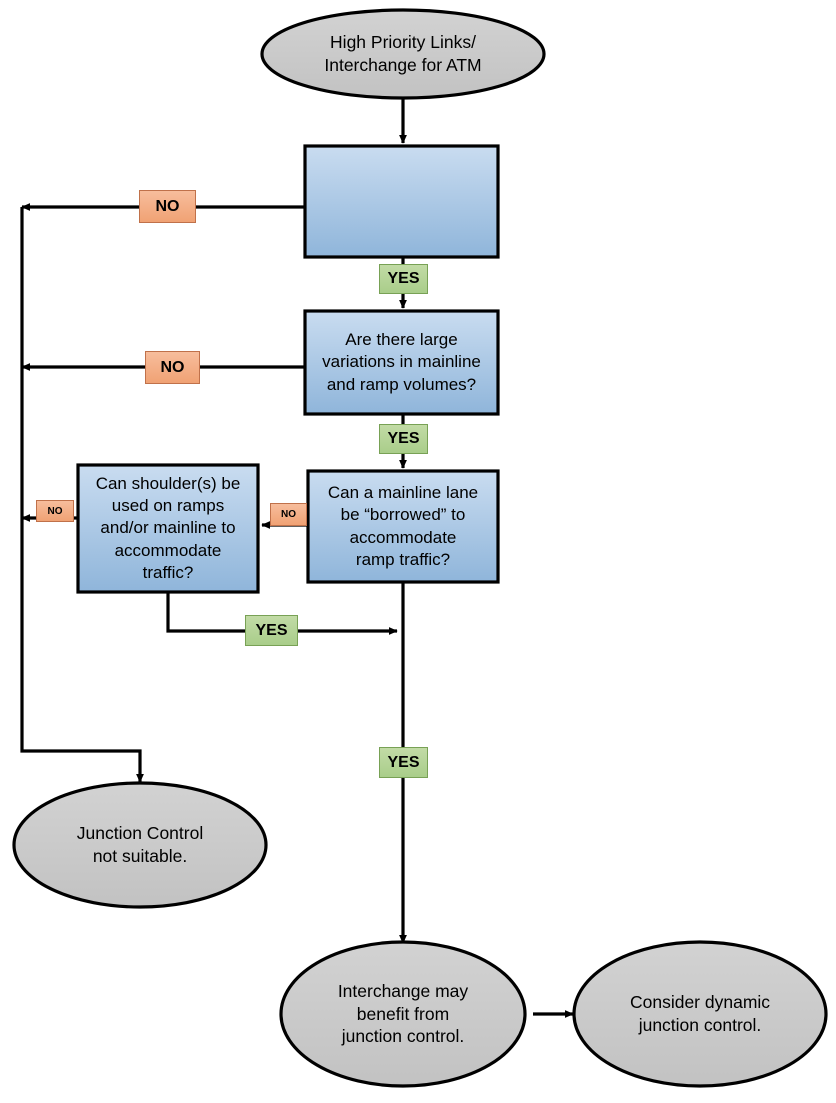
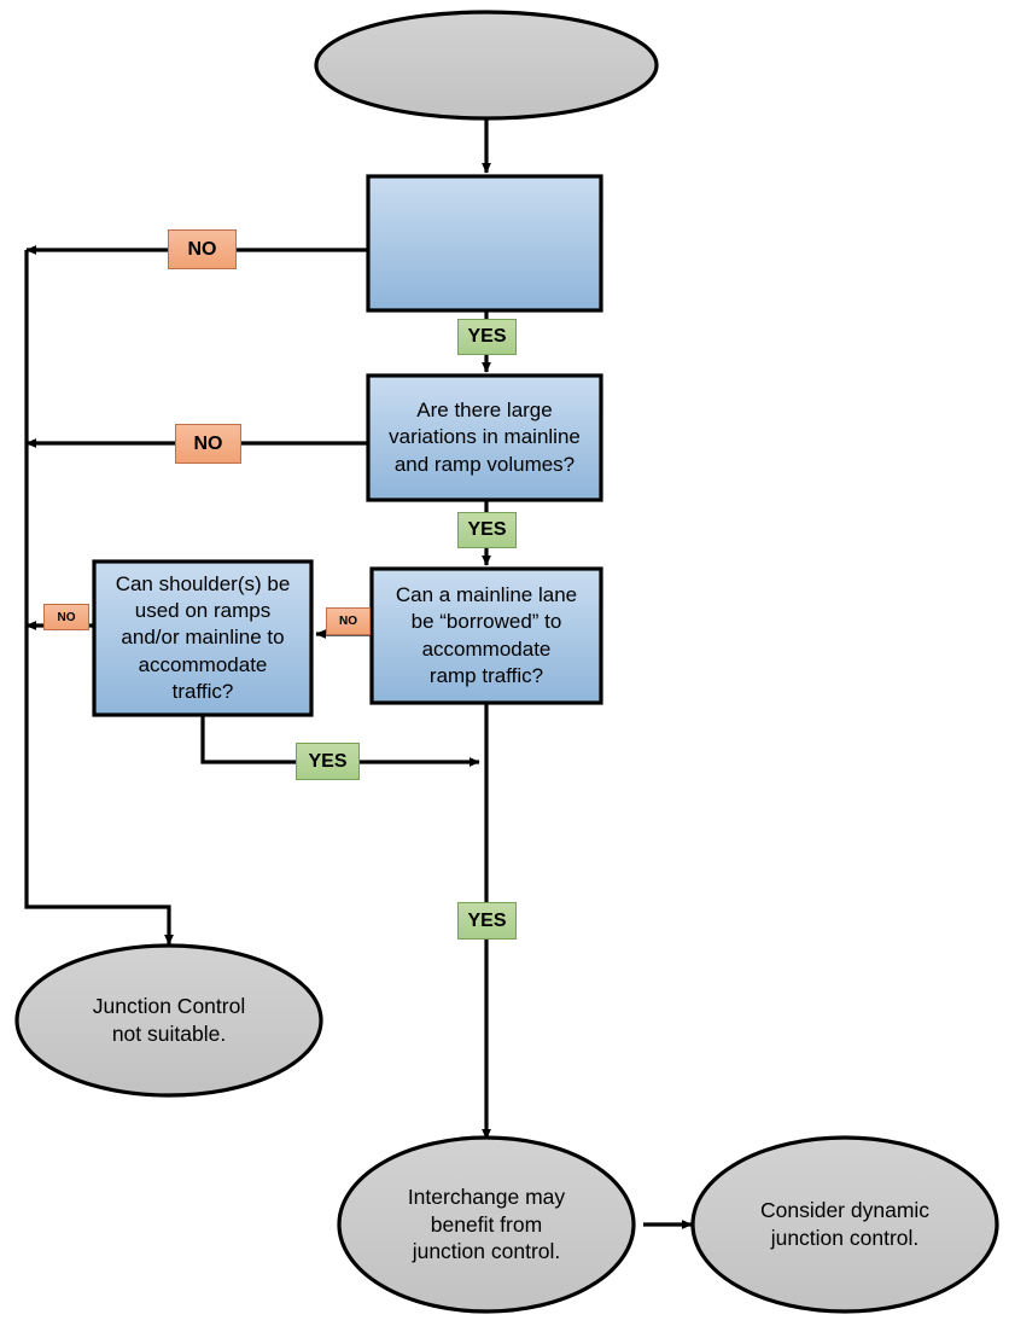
- High Priority Links/
- Interchange for ATM
  Are there large
  variations in mainline
  and ramp volumes?
  Can a mainline lane
  be “borrowed” to
  accommodate
  ramp traffic?
  Can shoulder(s) be
  used on ramps
  and/or mainline to
  accommodate
  traffic?
  Junction Control
  not suitable.
  Interchange may
  benefit from
  junction control.
  Consider dynamic
  junction control.
  NO
  YES
  NO
  YES
  NO
  NO
  YES
  YES
